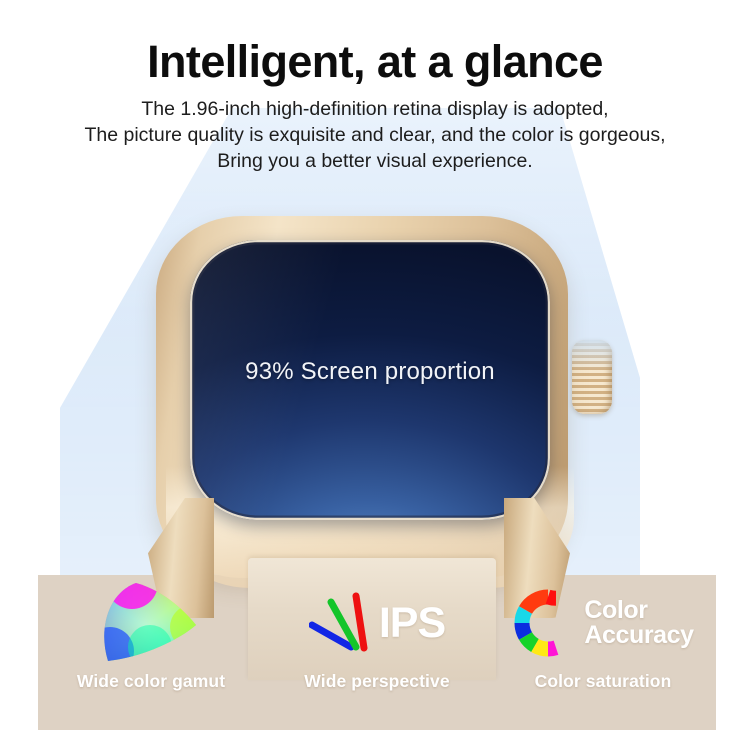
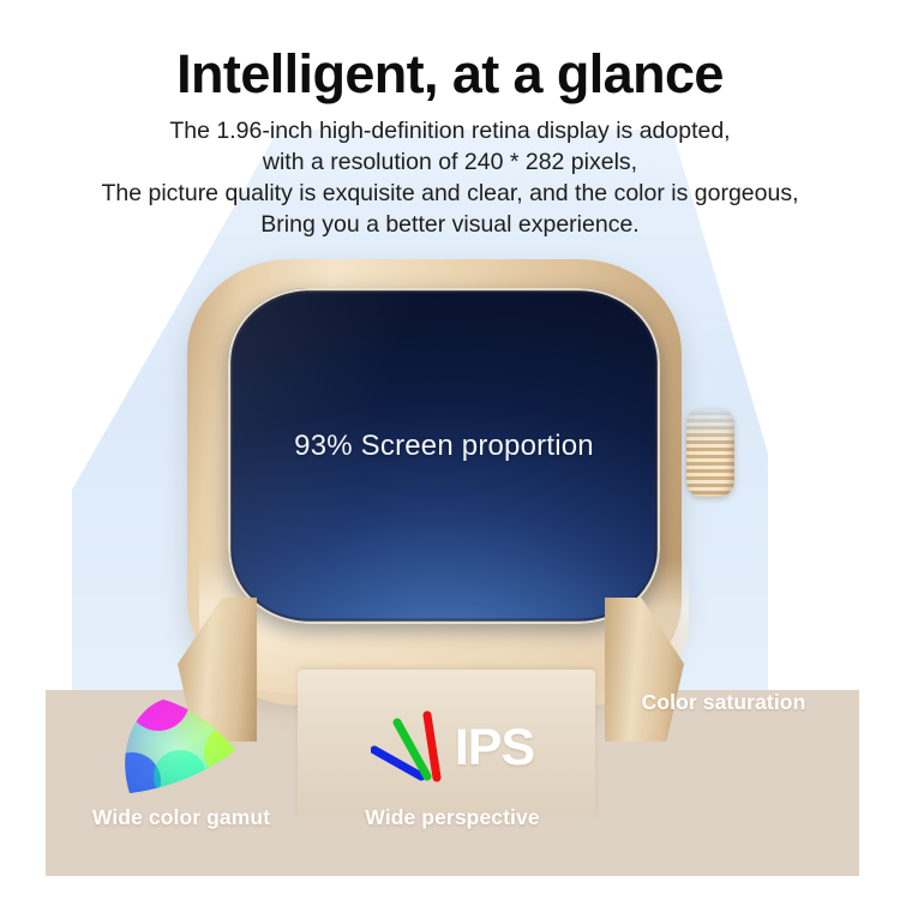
  Intelligent, at a glance
  The 1.96-inch high-definition retina display is adopted,
+ with a resolution of 240 * 282 pixels,
  The picture quality is exquisite and clear, and the color is gorgeous,
  Bring you a better visual experience.
  93% Screen proportion
  Wide color gamut
  IPS
  Wide perspective
- Color
- Accuracy
  Color saturation
